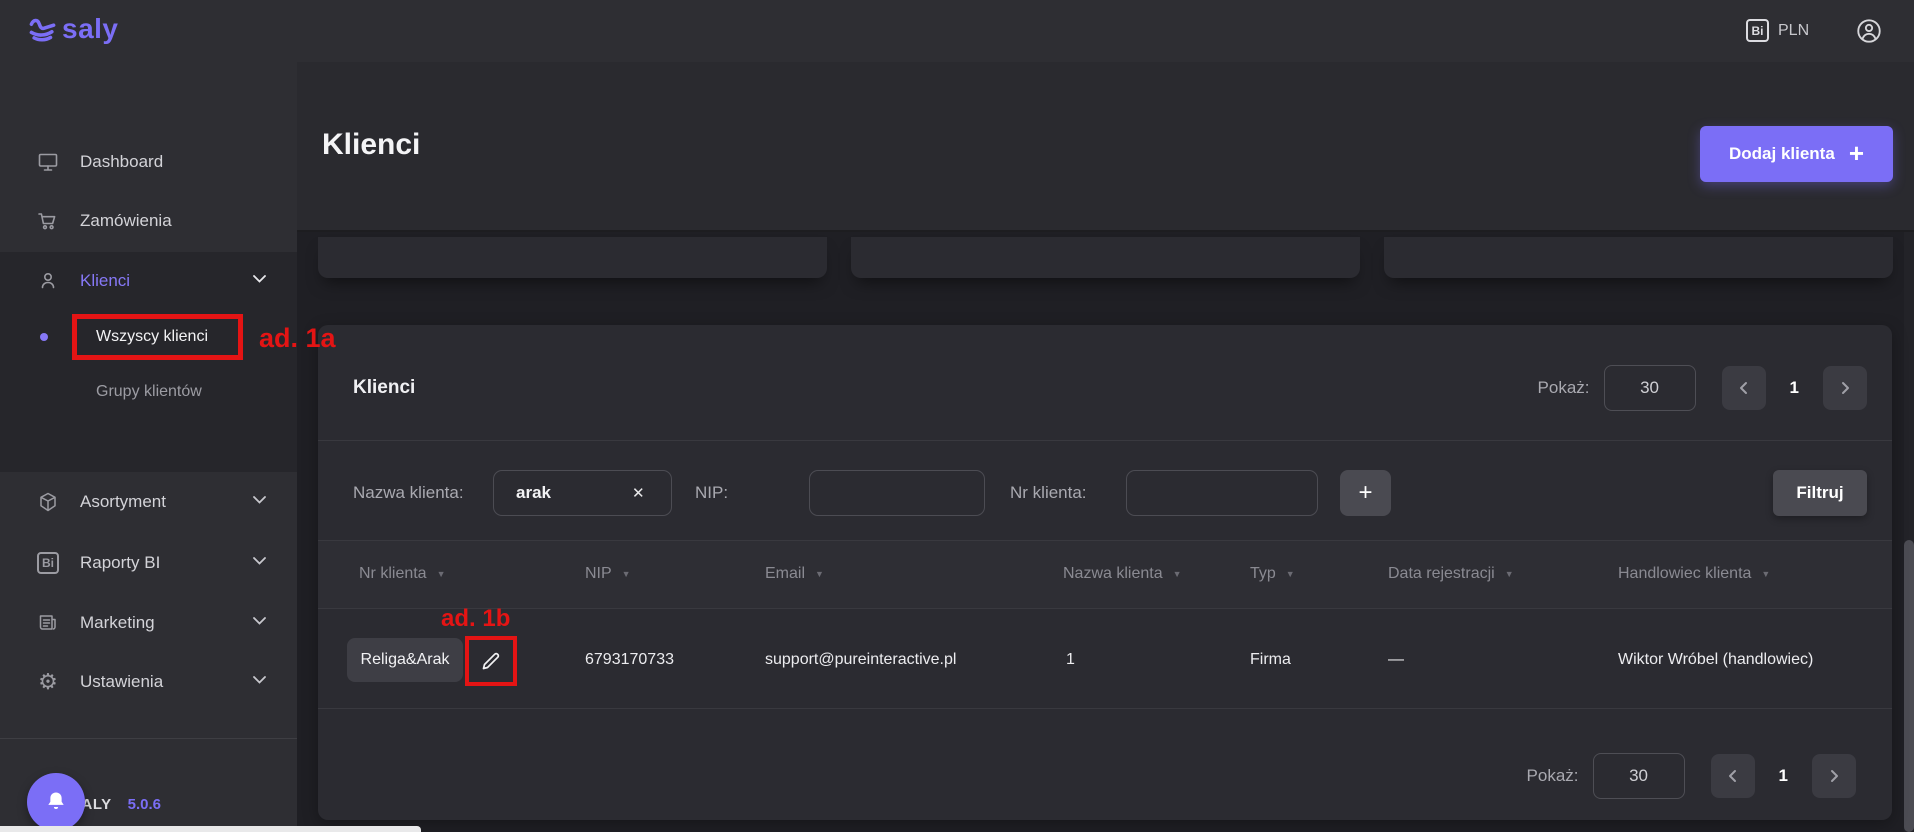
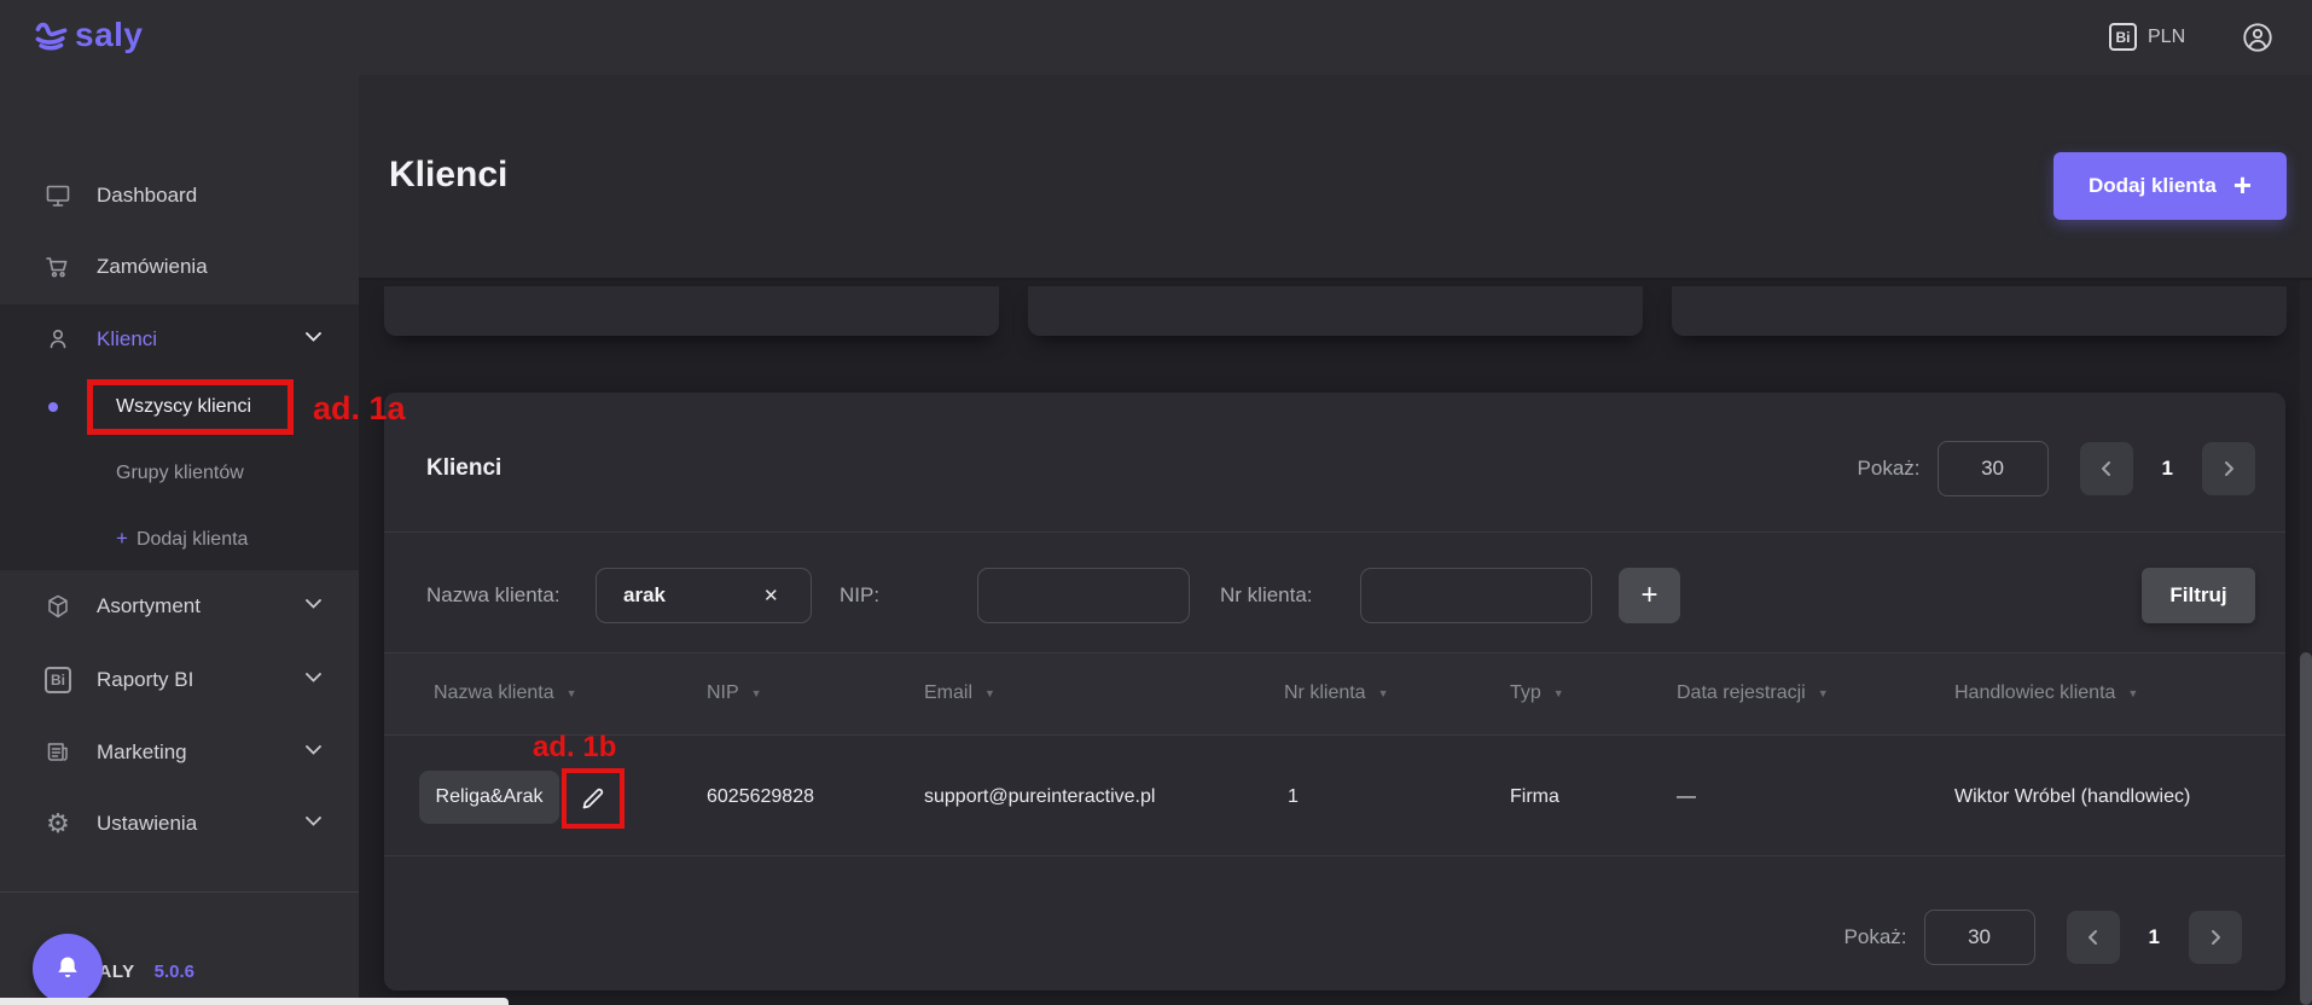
  saly
  Bi
  PLN
  Dashboard
  Zamówienia
  Klienci
  Wszyscy klienci
  Grupy klientów
+ + Dodaj klienta
  Asortyment
  Bi
  Raporty BI
  Marketing
  ⚙
  Ustawienia
  ALY
  5.0.6
  Klienci
  Dodaj klienta
  +
  Klienci
  Pokaż:
  30
  1
  Nazwa klienta:
  arak
  ✕
  NIP:
  Nr klienta:
  +
  Filtruj
- Nr klienta
+ Nazwa klienta
  ▼
  NIP
  ▼
  Email
  ▼
- Nazwa klienta
+ Nr klienta
  ▼
  Typ
  ▼
  Data rejestracji
  ▼
  Handlowiec klienta
  ▼
  ad. 1b
  Religa&Arak
- 6793170733
+ 6025629828
  support@pureinteractive.pl
  1
  Firma
  —
  Wiktor Wróbel (handlowiec)
  Pokaż:
  30
  1
  ad. 1a
